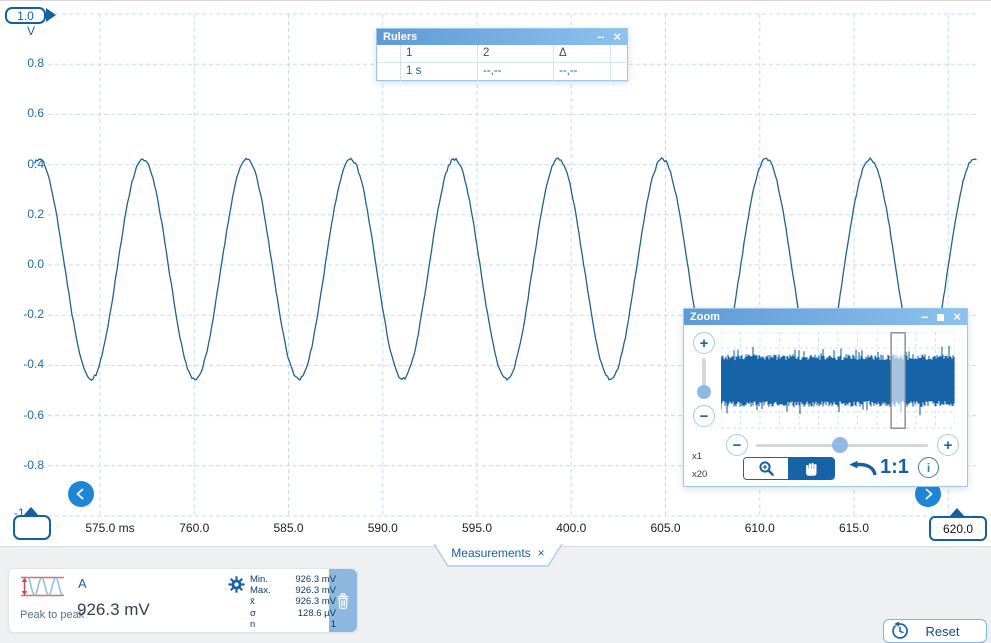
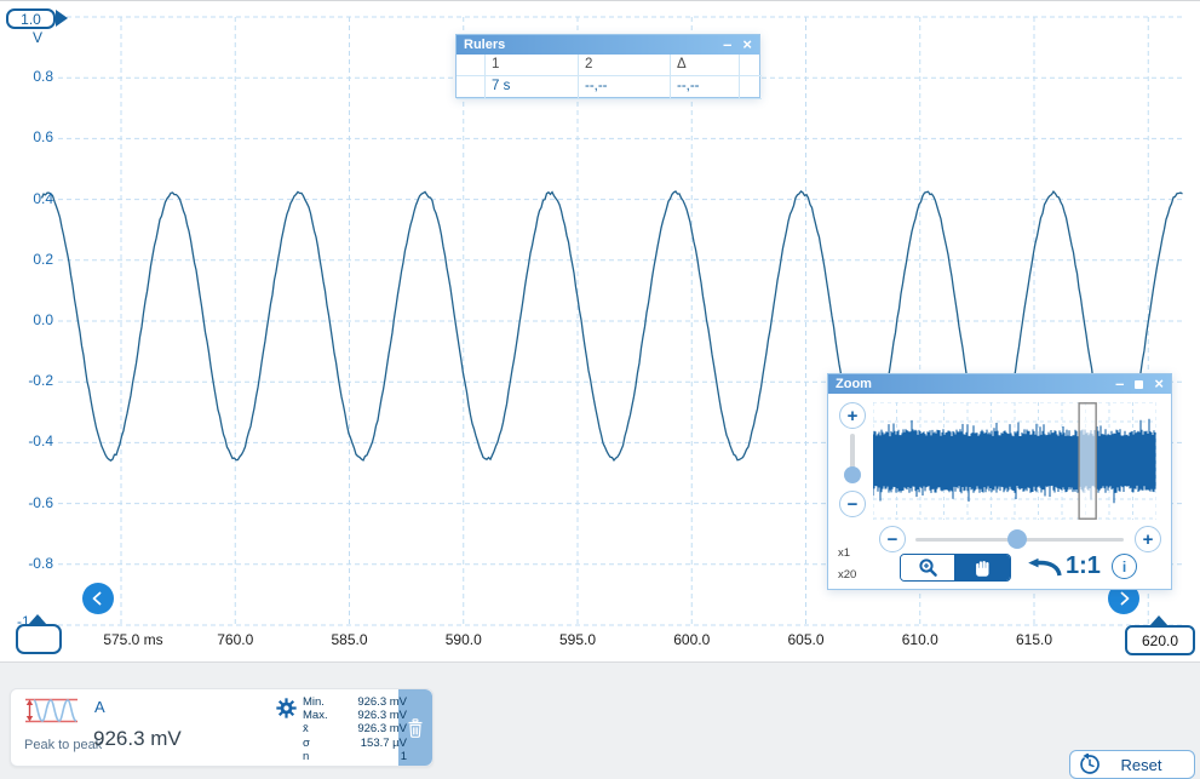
  0.8
  0.6
  0.4
  0.2
  0.0
  -0.2
  -0.4
  -0.6
  -0.8
  575.0 ms
  760.0
  585.0
  590.0
  595.0
- 400.0
+ 600.0
  605.0
  610.0
  615.0
  -1.0
  1.0
  V
  620.0
  Rulers
  –
  ×
  1
  2
  Δ
- 1 s
+ 7 s
  --,--
  --,--
  Zoom
  –
  ×
  +
  −
  −
  +
  x1
  x20
  1:1
  i
- Measurements ×
  A
  Min.
  926.3 mV
  Max.
  926.3 mV
  x̄
  926.3 mV
  σ
- 128.6 µV
+ 153.7 µV
  n
  1
  Peak to peak
  926.3 mV
  Reset
